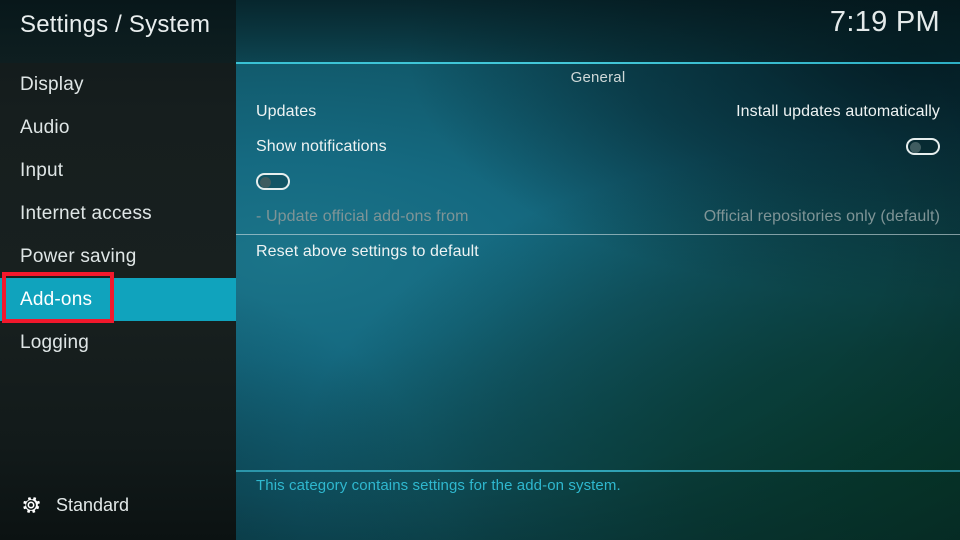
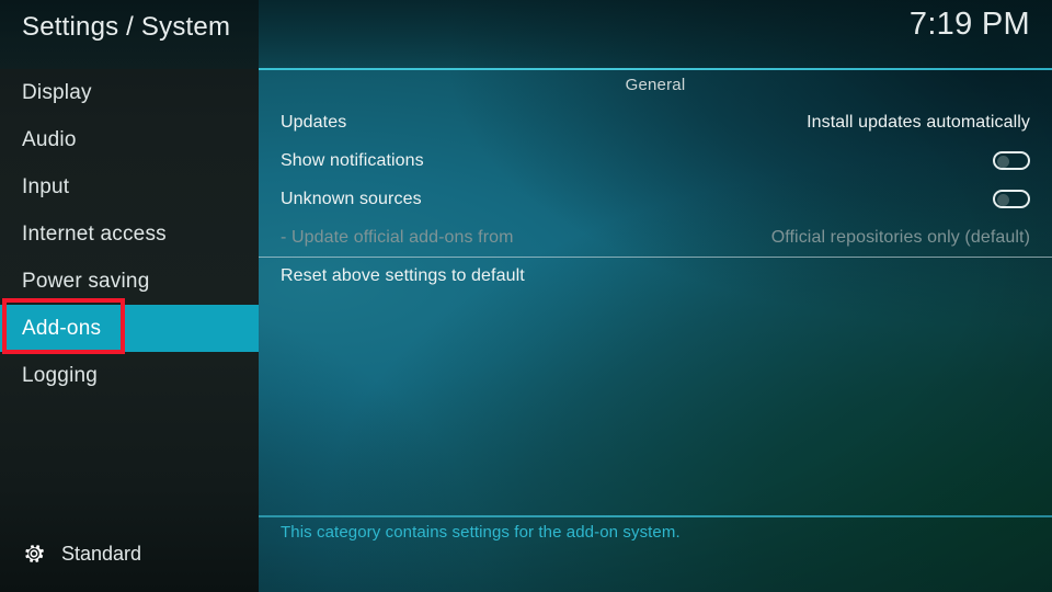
  Settings / System
  7:19 PM
  Display
  Audio
  Input
  Internet access
  Power saving
  Add-ons
  Logging
  Standard
  General
  Updates
  Install updates automatically
  Show notifications
+ Unknown sources
  - Update official add-ons from
  Official repositories only (default)
  Reset above settings to default
  This category contains settings for the add-on system.
